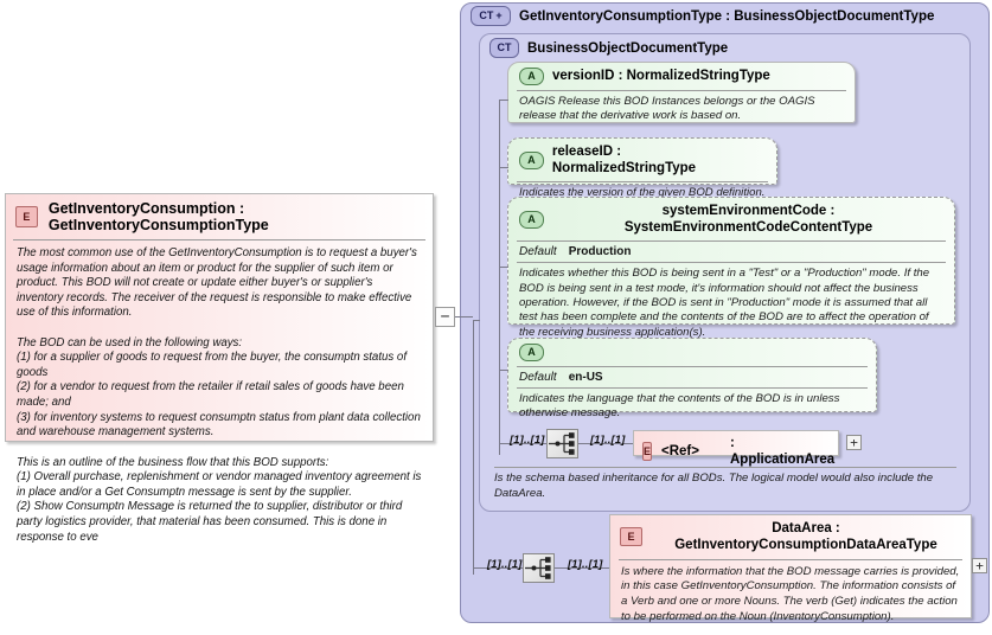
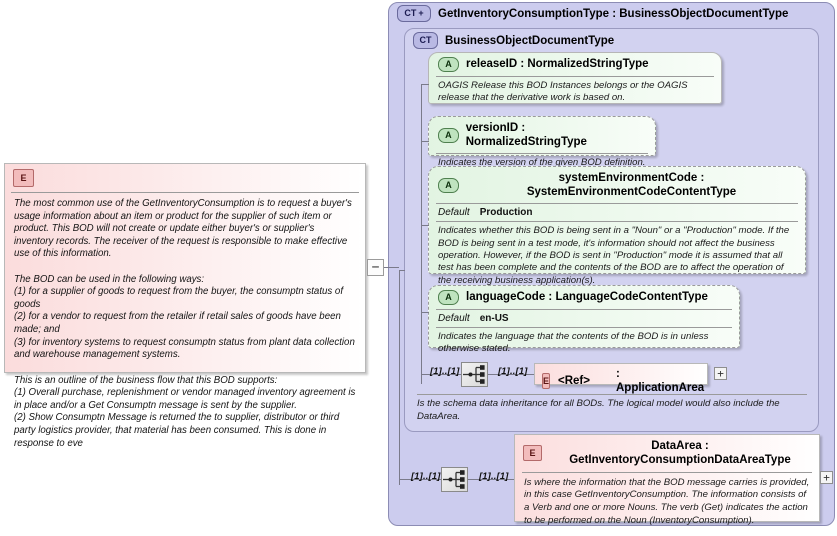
  CT
  +
  GetInventoryConsumptionType : BusinessObjectDocumentType
  CT
  BusinessObjectDocumentType
  A
- versionID : NormalizedStringType
+ releaseID : NormalizedStringType
  OAGIS Release this BOD Instances belongs or the OAGIS release that the derivative work is based on.
  A
- releaseID : NormalizedStringType
+ versionID : NormalizedStringType
  Indicates the version of the given BOD definition.
  A
  systemEnvironmentCode : SystemEnvironmentCodeContentType
  Default
  Production
- Indicates whether this BOD is being sent in a "Test" or a "Production" mode. If the BOD is being sent in a test mode, it's information should not affect the business operation. However, if the BOD is sent in "Production" mode it is assumed that all test has been complete and the contents of the BOD are to affect the operation of the receiving business application(s).
+ Indicates whether this BOD is being sent in a "Noun" or a "Production" mode. If the BOD is being sent in a test mode, it's information should not affect the business operation. However, if the BOD is sent in "Production" mode it is assumed that all test has been complete and the contents of the BOD are to affect the operation of the receiving business application(s).
  A
+ languageCode : LanguageCodeContentType
  Default
  en-US
- Indicates the language that the contents of the BOD is in unless otherwise message.
+ Indicates the language that the contents of the BOD is in unless otherwise stated.
  [1]..[1]
  [1]..[1]
  E
  <Ref>
  : ApplicationArea
  +
- Is the schema based inheritance for all BODs. The logical model would also include the DataArea.
+ Is the schema data inheritance for all BODs. The logical model would also include the DataArea.
  [1]..[1]
  [1]..[1]
  E
  DataArea : GetInventoryConsumptionDataAreaType
  Is where the information that the BOD message carries is provided, in this case GetInventoryConsumption. The information consists of a Verb and one or more Nouns. The verb (Get) indicates the action to be performed on the Noun (InventoryConsumption).
  +
  E
- GetInventoryConsumption : GetInventoryConsumptionType
  The most common use of the GetInventoryConsumption is to request a buyer's usage information about an item or product for the supplier of such item or product. This BOD will not create or update either buyer's or supplier's inventory records. The receiver of the request is responsible to make effective use of this information.
  The BOD can be used in the following ways:
  (1) for a supplier of goods to request from the buyer, the consumptn status of goods
  (2) for a vendor to request from the retailer if retail sales of goods have been made; and
  (3) for inventory systems to request consumptn status from plant data collection and warehouse management systems.
  This is an outline of the business flow that this BOD supports:
  (1) Overall purchase, replenishment or vendor managed inventory agreement is in place and/or a Get Consumptn message is sent by the supplier.
  (2) Show Consumptn Message is returned the to supplier, distributor or third party logistics provider, that material has been consumed. This is done in response to eve
  −
